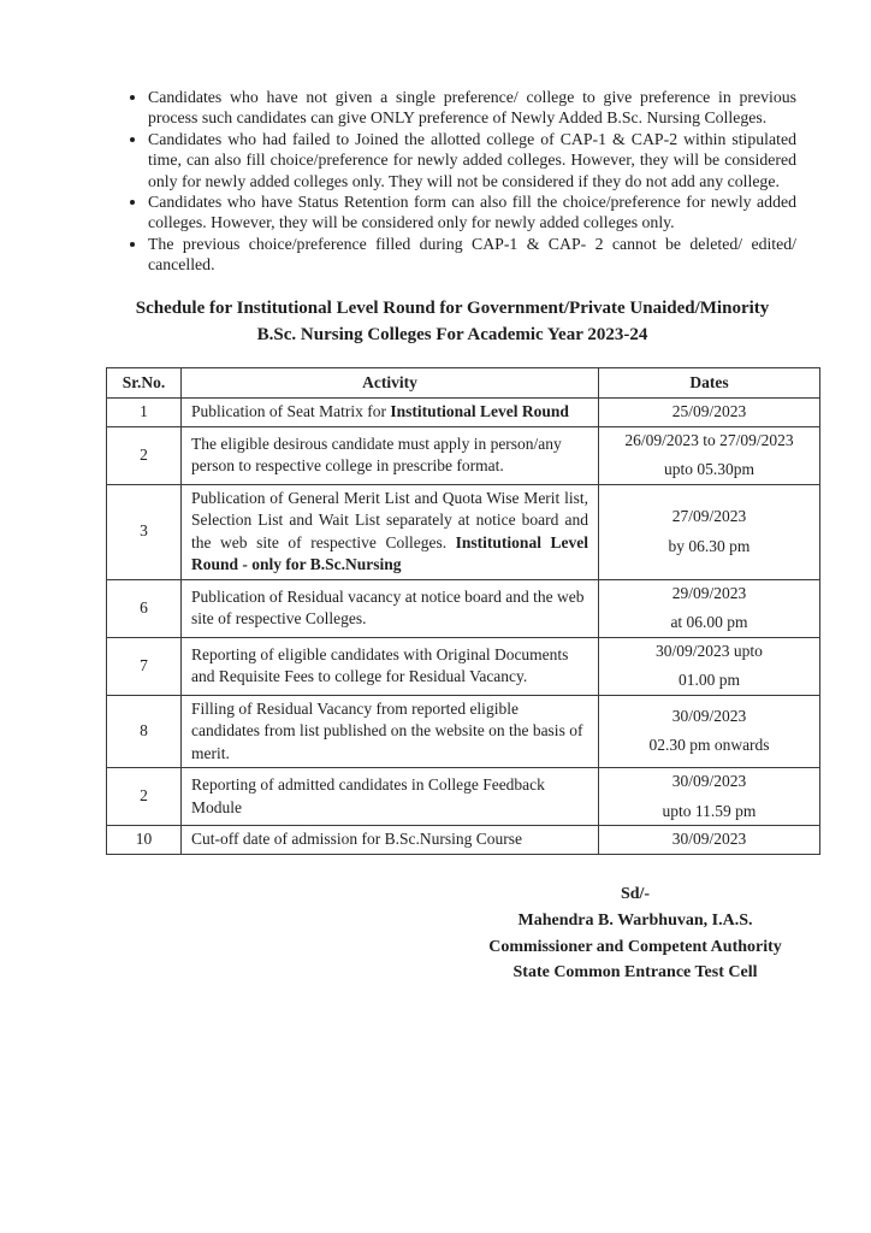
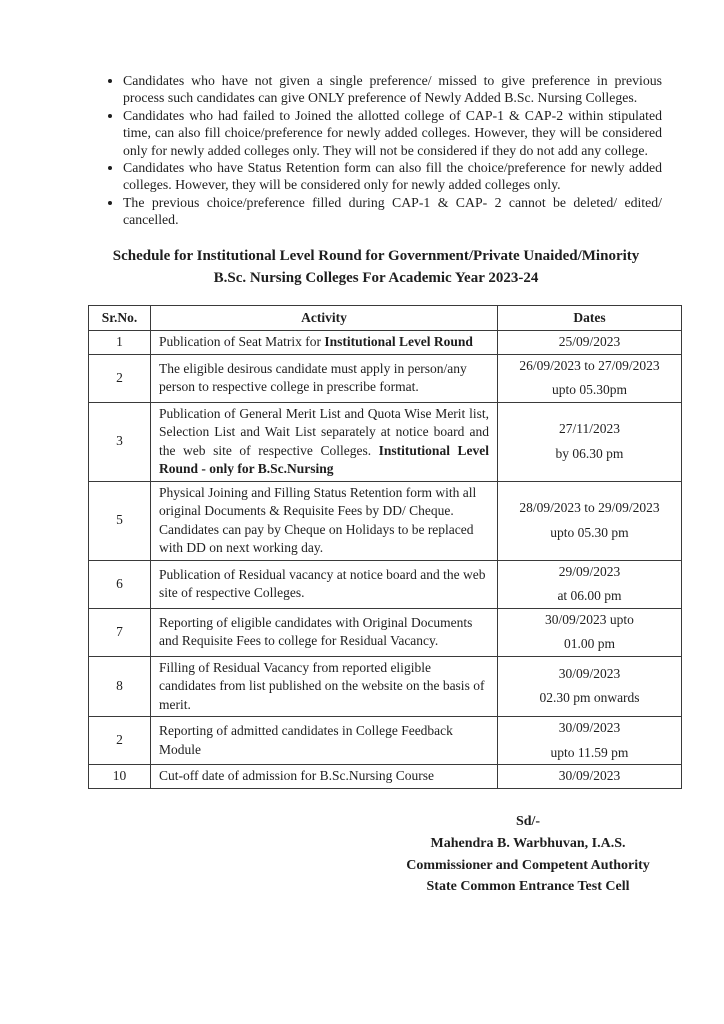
- Candidates who have not given a single preference/ college to give preference in previous process such candidates can give ONLY preference of Newly Added B.Sc. Nursing Colleges.
+ Candidates who have not given a single preference/ missed to give preference in previous process such candidates can give ONLY preference of Newly Added B.Sc. Nursing Colleges.
  Candidates who had failed to Joined the allotted college of CAP-1 & CAP-2 within stipulated time, can also fill choice/preference for newly added colleges. However, they will be considered only for newly added colleges only. They will not be considered if they do not add any college.
  Candidates who have Status Retention form can also fill the choice/preference for newly added colleges. However, they will be considered only for newly added colleges only.
  The previous choice/preference filled during CAP-1 & CAP- 2 cannot be deleted/ edited/ cancelled.
  Schedule for Institutional Level Round for Government/Private Unaided/Minority
  B.Sc. Nursing Colleges For Academic Year 2023-24
  Sr.No.	Activity	Dates
  1	Publication of Seat Matrix for Institutional Level Round	25/09/2023
  2	The eligible desirous candidate must apply in person/any person to respective college in prescribe format.	26/09/2023 to 27/09/2023upto 05.30pm
- 3	Publication of General Merit List and Quota Wise Merit list, Selection List and Wait List separately at notice board and the web site of respective Colleges. Institutional Level Round - only for B.Sc.Nursing	27/09/2023by 06.30 pm
+ 3	Publication of General Merit List and Quota Wise Merit list, Selection List and Wait List separately at notice board and the web site of respective Colleges. Institutional Level Round - only for B.Sc.Nursing	27/11/2023by 06.30 pm
+ 5	Physical Joining and Filling Status Retention form with all original Documents & Requisite Fees by DD/ Cheque. Candidates can pay by Cheque on Holidays to be replaced with DD on next working day.	28/09/2023 to 29/09/2023upto 05.30 pm
  6	Publication of Residual vacancy at notice board and the web site of respective Colleges.	29/09/2023at 06.00 pm
  7	Reporting of eligible candidates with Original Documents and Requisite Fees to college for Residual Vacancy.	30/09/2023 upto01.00 pm
  8	Filling of Residual Vacancy from reported eligible candidates from list published on the website on the basis of merit.	30/09/202302.30 pm onwards
  2	Reporting of admitted candidates in College Feedback Module	30/09/2023upto 11.59 pm
  10	Cut-off date of admission for B.Sc.Nursing Course	30/09/2023
  Sd/-
  Mahendra B. Warbhuvan, I.A.S.
  Commissioner and Competent Authority
  State Common Entrance Test Cell
